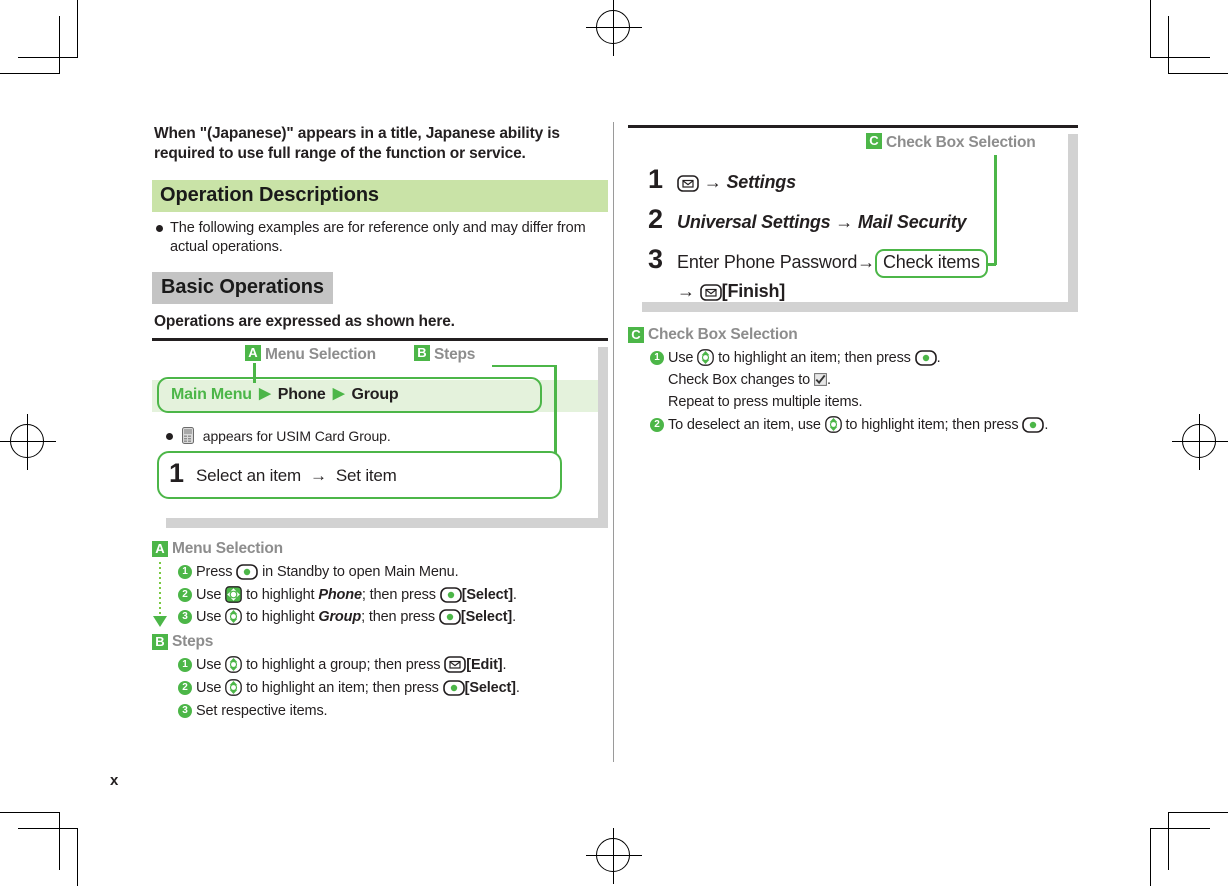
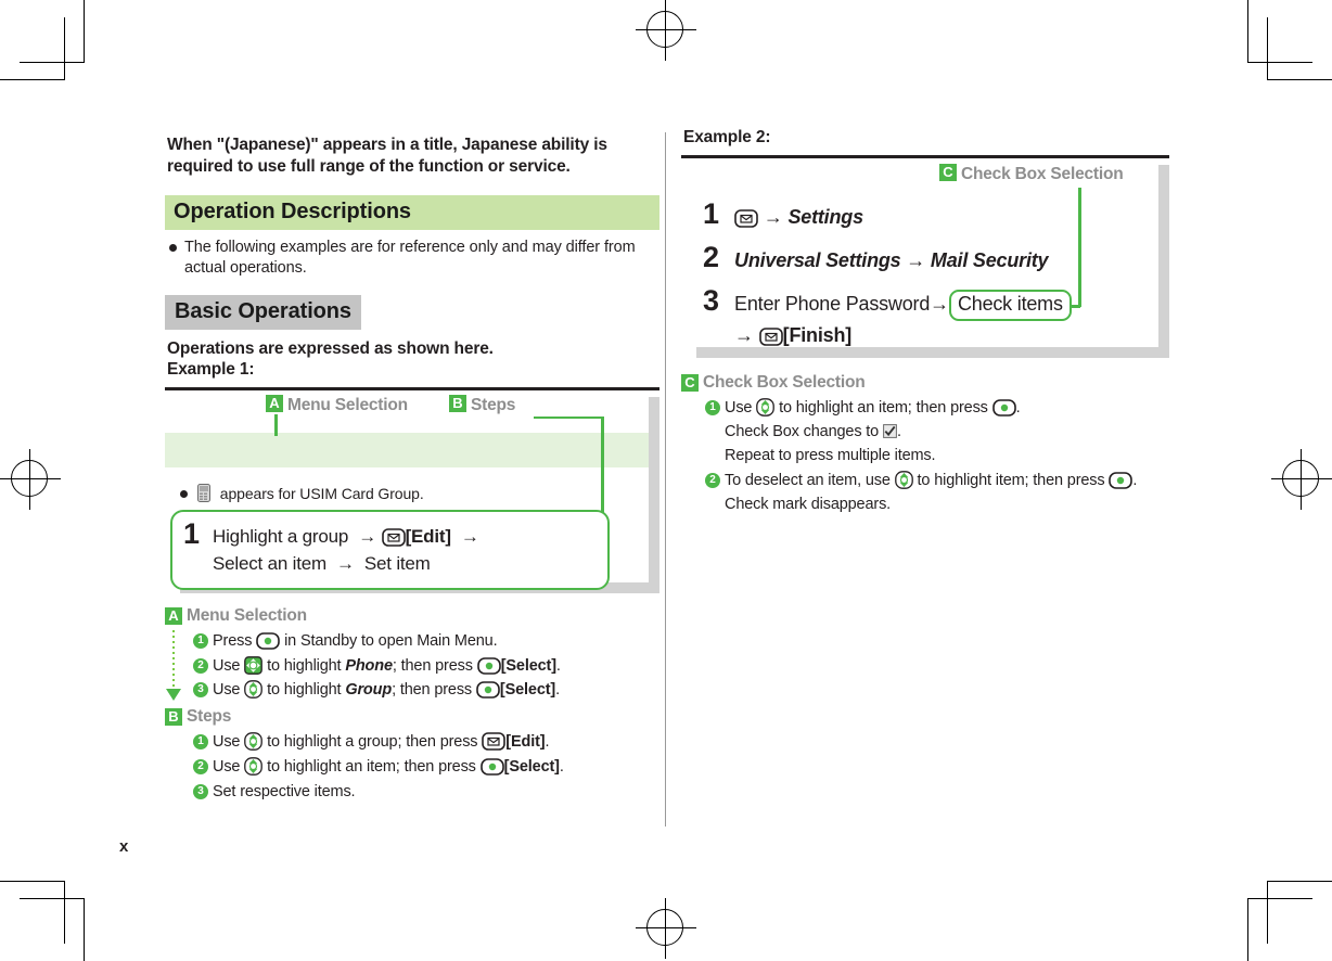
  When "(Japanese)" appears in a title, Japanese ability is
  required to use full range of the function or service.
  Operation Descriptions
  The following examples are for reference only and may differ from actual operations.
  Basic Operations
  Operations are expressed as shown here.
+ Example 1:
  A
  Menu Selection
  B
  Steps
- Main Menu ▶ Phone ▶ Group
  appears for USIM Card Group.
  1
+ Highlight a group → [Edit] →
  Select an item → Set item
  A
  Menu Selection
  1
  Press in Standby to open Main Menu.
  2
  Use to highlight Phone; then press [Select].
  3
  Use to highlight Group; then press [Select].
  B
  Steps
  1
  Use to highlight a group; then press [Edit].
  2
  Use to highlight an item; then press [Select].
  3
  Set respective items.
+ Example 2:
  C
  Check Box Selection
  1
  → Settings
  2
  Universal Settings → Mail Security
  3
  Enter Phone Password→ Check items
  → [Finish]
  C
  Check Box Selection
  1
  Use to highlight an item; then press .
  Check Box changes to .
  Repeat to press multiple items.
  2
  To deselect an item, use to highlight item; then press .
+ Check mark disappears.
  x
